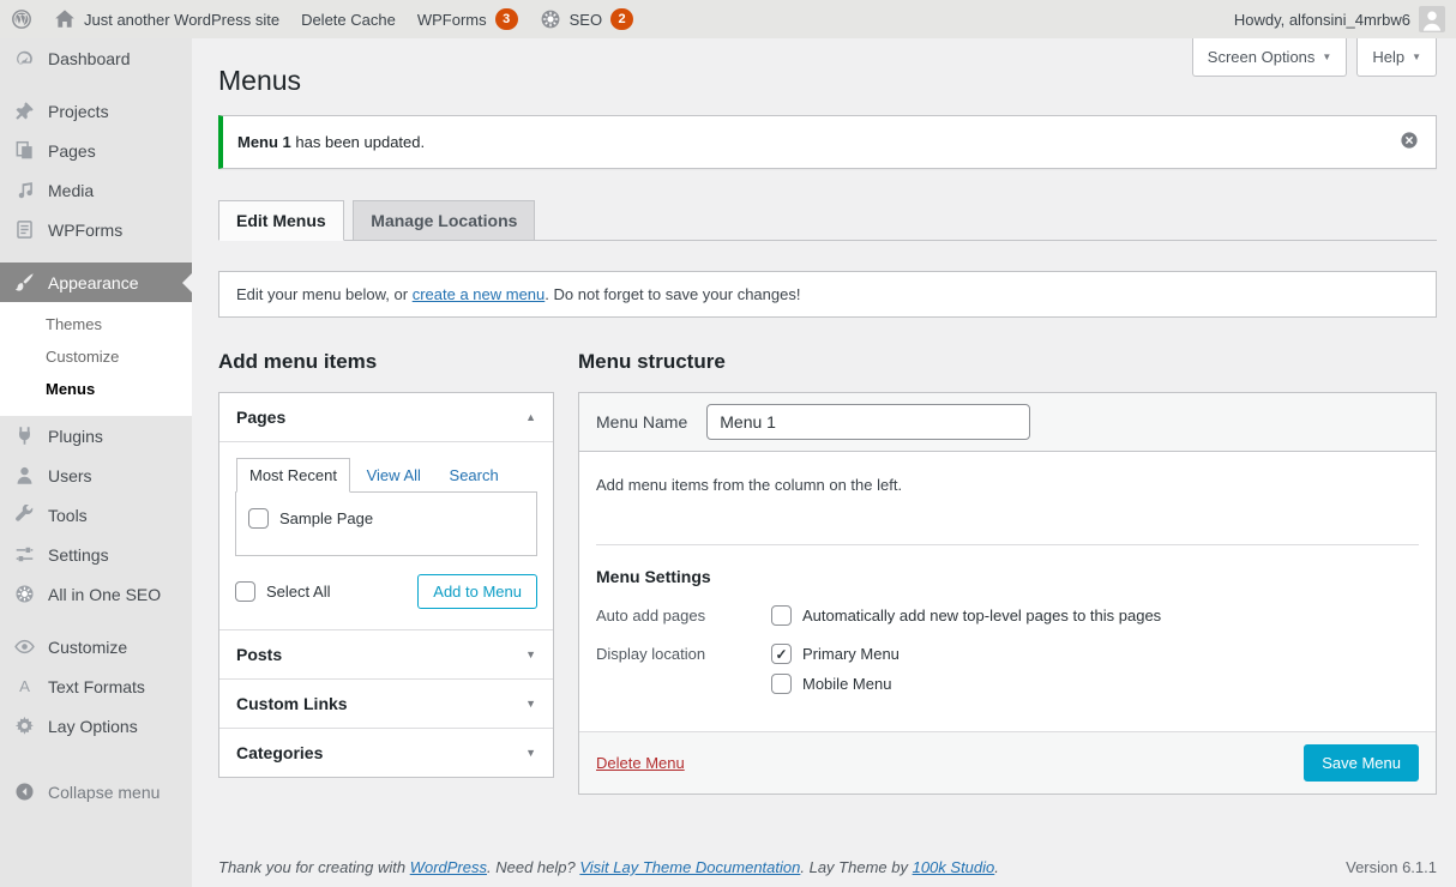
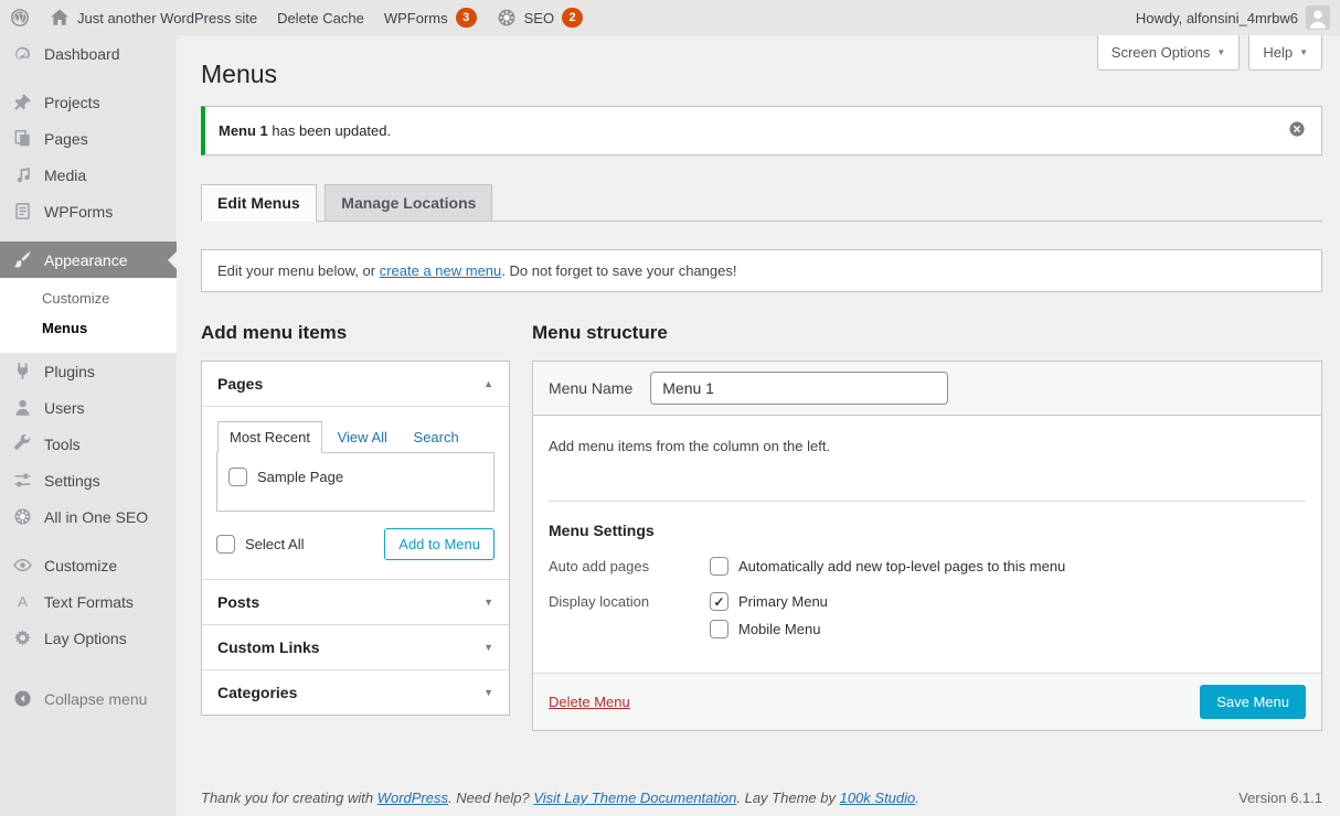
  Just another WordPress site
  Delete Cache
  WPForms
  3
  SEO
  2
  Howdy, alfonsini_4mrbw6
  Dashboard
  Projects
  Pages
  Media
  WPForms
  Appearance
- Themes
  Customize
  Menus
  Plugins
  Users
  Tools
  Settings
  All in One SEO
  Customize
  A
  Text Formats
  Lay Options
  Collapse menu
  Screen Options
  ▼
  Help
  ▼
  Menus
  Menu 1 has been updated.
  Edit Menus Manage Locations
  Edit your menu below, or create a new menu. Do not forget to save your changes!
  Add menu items
  Pages
  ▲
  Most Recent View All Search
  Sample Page
  Select All
  Add to Menu
  Posts
  ▼
  Custom Links
  ▼
  Categories
  ▼
  Menu structure
  Menu Name
  Menu 1
  Add menu items from the column on the left.
  Menu Settings
  Auto add pages
- Automatically add new top-level pages to this pages
+ Automatically add new top-level pages to this menu
  Display location
  ✓
  Primary Menu
  Mobile Menu
  Delete Menu
  Save Menu
  Thank you for creating with WordPress. Need help? Visit Lay Theme Documentation. Lay Theme by 100k Studio.
  Version 6.1.1
